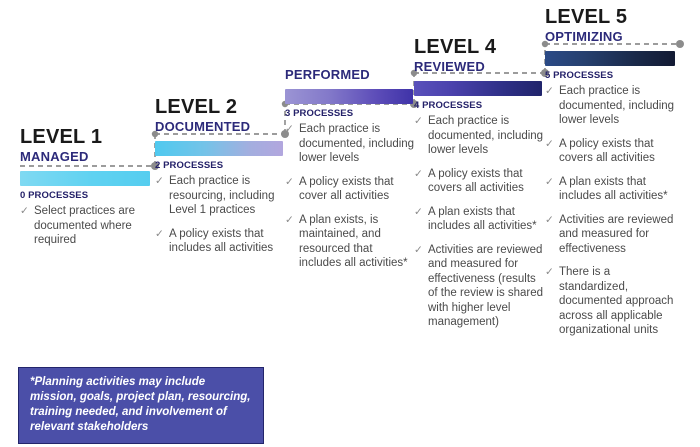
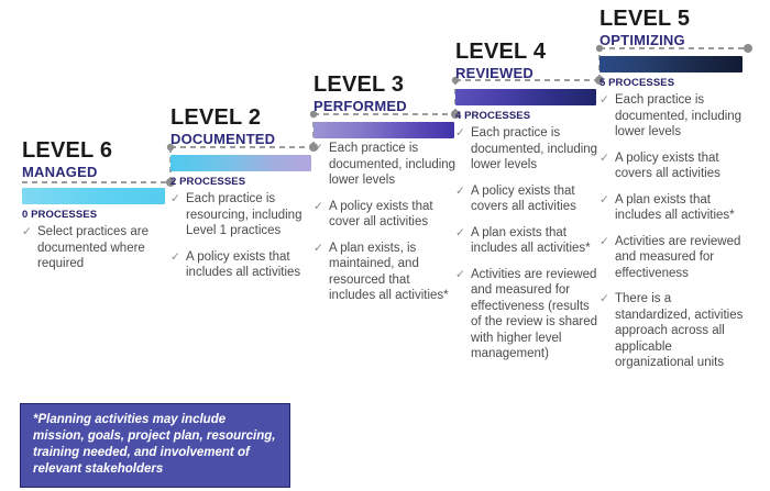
- LEVEL 1
+ LEVEL 6
  MANAGED
  0 PROCESSES
  ✓
  Select practices are documented where required
  LEVEL 2
  DOCUMENTED
  2 PROCESSES
  ✓
  Each practice is resourcing, including Level 1 practices
  ✓
  A policy exists that includes all activities
+ LEVEL 3
  PERFORMED
- 3 PROCESSES
  ✓
  Each practice is documented, including lower levels
  ✓
  A policy exists that cover all activities
  ✓
  A plan exists, is maintained, and resourced that includes all activities*
  LEVEL 4
  REVIEWED
  4 PROCESSES
  ✓
  Each practice is documented, including lower levels
  ✓
  A policy exists that covers all activities
  ✓
  A plan exists that includes all activities*
  ✓
  Activities are reviewed and measured for effectiveness (results of the review is shared with higher level management)
  LEVEL 5
  OPTIMIZING
  5 PROCESSES
  ✓
  Each practice is documented, including lower levels
  ✓
  A policy exists that covers all activities
  ✓
  A plan exists that includes all activities*
  ✓
  Activities are reviewed and measured for effectiveness
  ✓
- There is a standardized, documented approach across all applicable organizational units
+ There is a standardized, activities approach across all applicable organizational units
  *Planning activities may include mission, goals, project plan, resourcing, training needed, and involvement of relevant stakeholders
